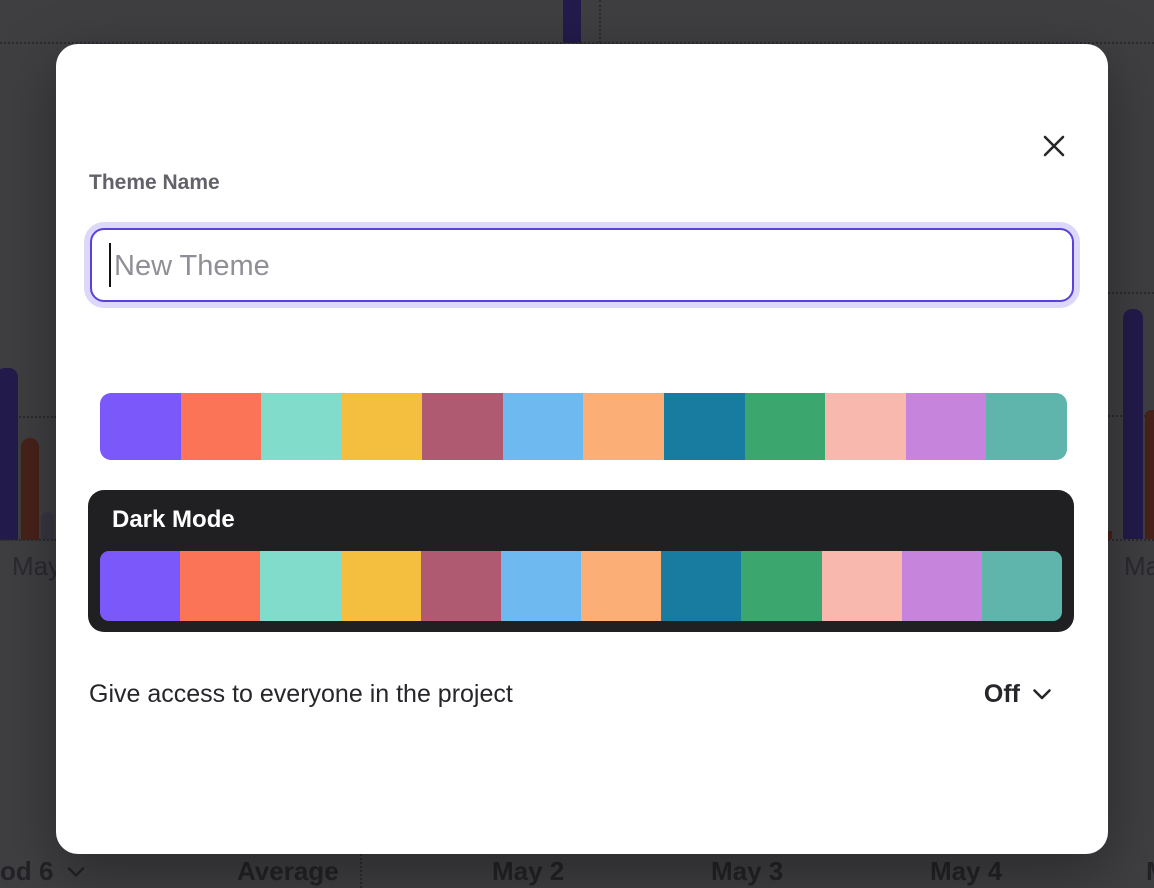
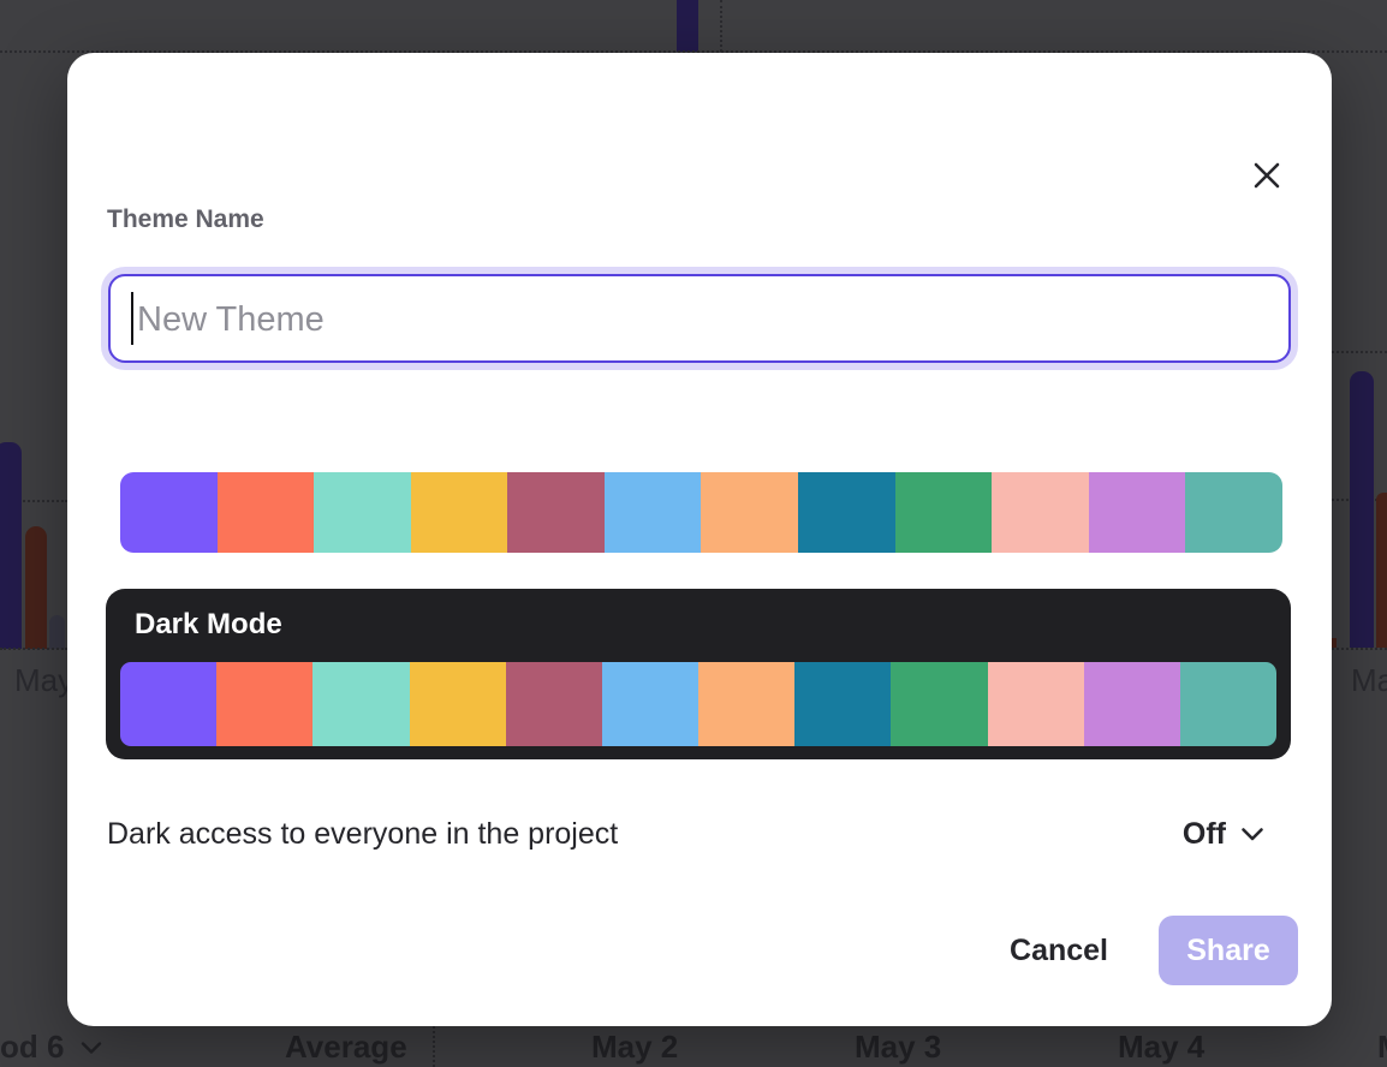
  May
  od 6
  Average
  May 2
  May 3
  May 4
  Theme Name
  New Theme
  Dark Mode
- Give access to everyone in the project
+ Dark access to everyone in the project
  Off
+ Cancel
+ Share
